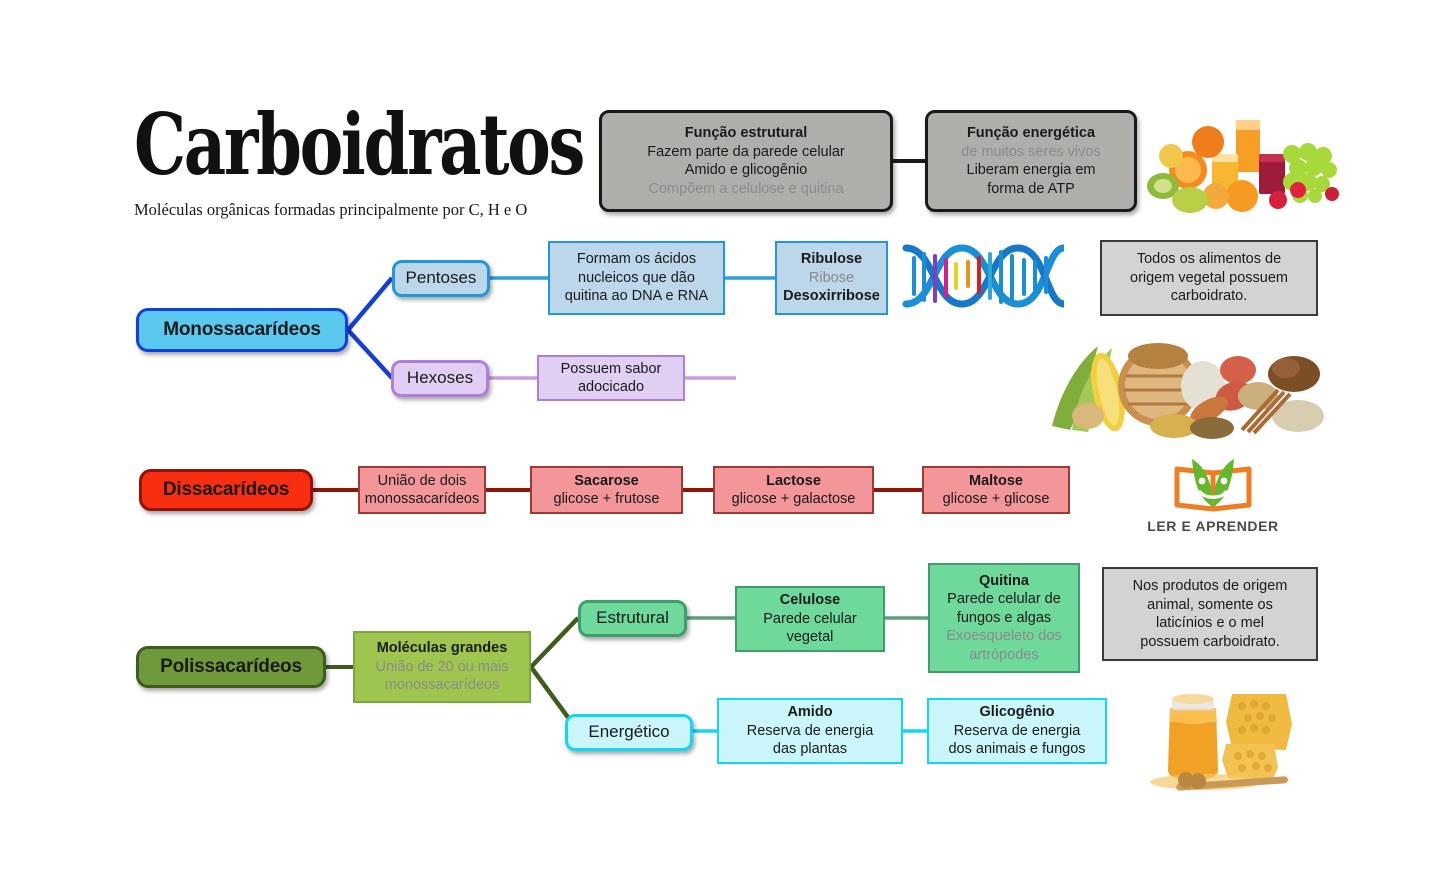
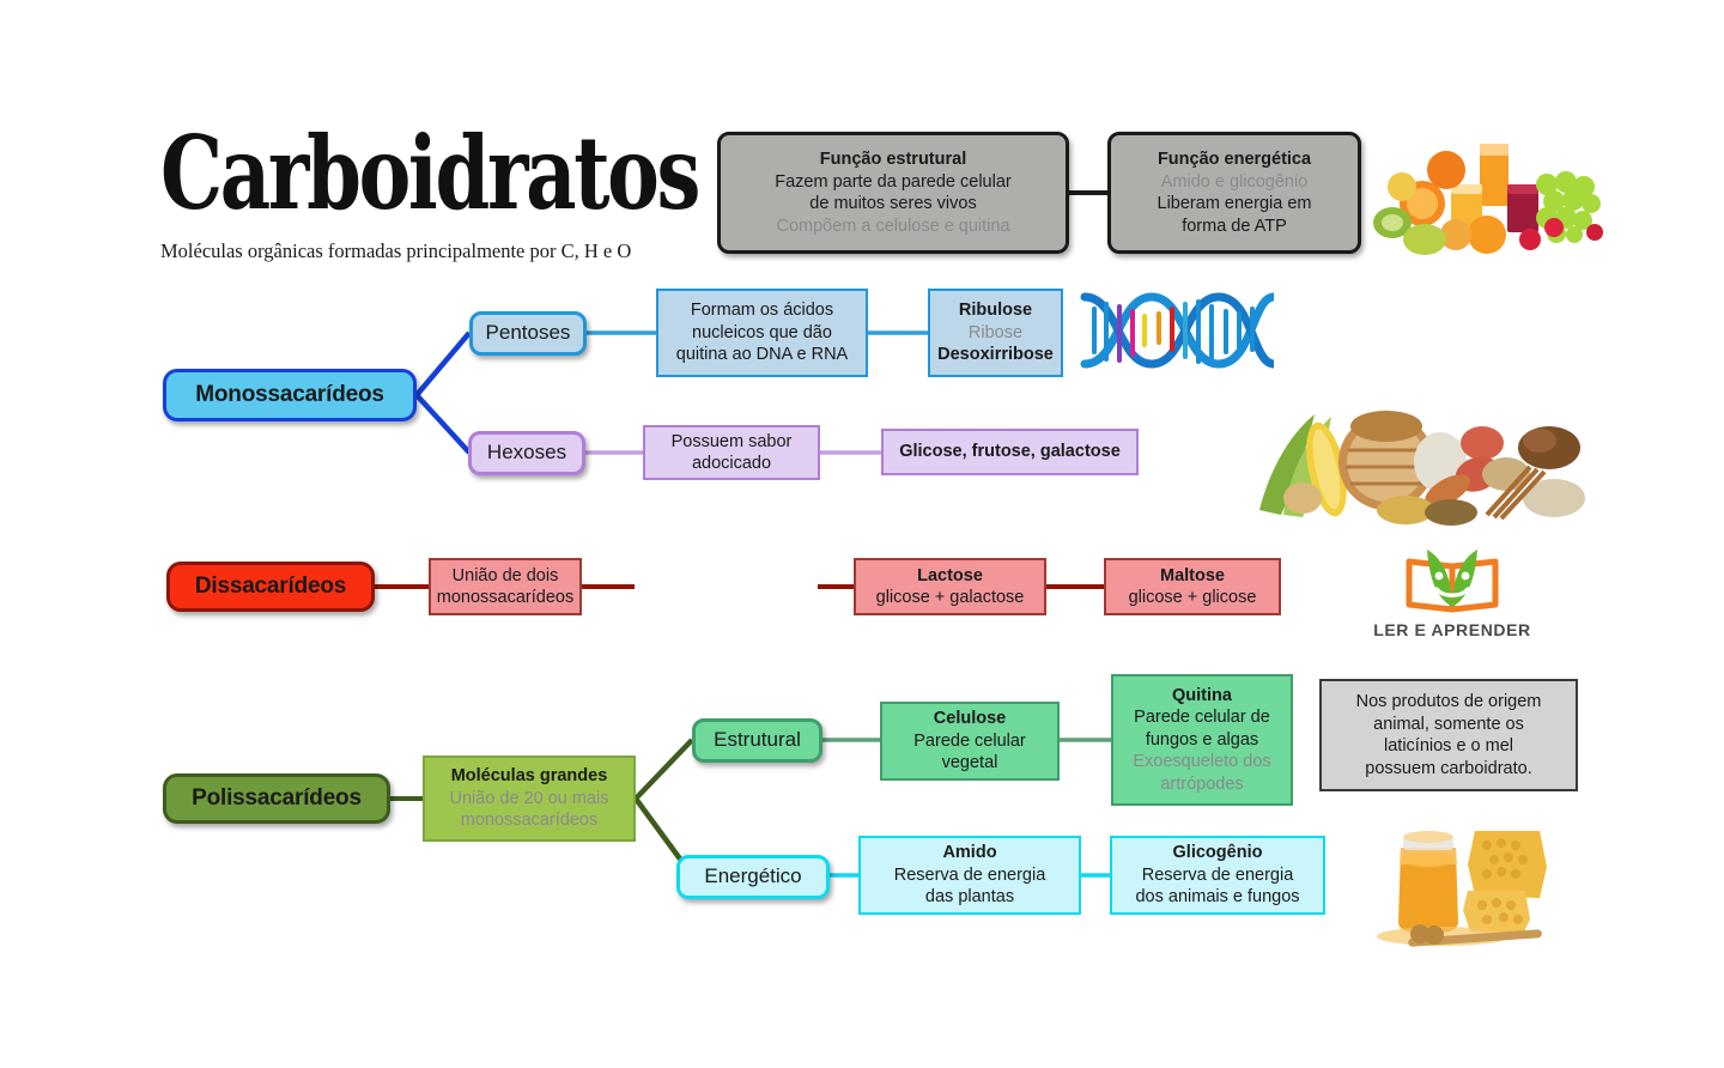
  Carboidratos
  Moléculas orgânicas formadas principalmente por C, H e O
  Função estrutural
  Fazem parte da parede celular
- Amido e glicogênio
+ de muitos seres vivos
  Compõem a celulose e quitina
  Função energética
- de muitos seres vivos
+ Amido e glicogênio
  Liberam energia em
  forma de ATP
  Monossacarídeos
  Pentoses
  Formam os ácidos
  nucleicos que dão
  quitina ao DNA e RNA
  Ribulose
  Ribose
  Desoxirribose
- Todos os alimentos de
- origem vegetal possuem
- carboidrato.
  Hexoses
  Possuem sabor
  adocicado
+ Glicose, frutose, galactose
  Dissacarídeos
  União de dois
  monossacarídeos
- Sacarose
- glicose + frutose
  Lactose
  glicose + galactose
  Maltose
  glicose + glicose
  LER E APRENDER
  Polissacarídeos
  Moléculas grandes
  União de 20 ou mais
  monossacarídeos
  Estrutural
  Celulose
  Parede celular
  vegetal
  Quitina
  Parede celular de
  fungos e algas
  Exoesqueleto dos
  artrópodes
  Nos produtos de origem
  animal, somente os
  laticínios e o mel
  possuem carboidrato.
  Energético
  Amido
  Reserva de energia
  das plantas
  Glicogênio
  Reserva de energia
  dos animais e fungos
